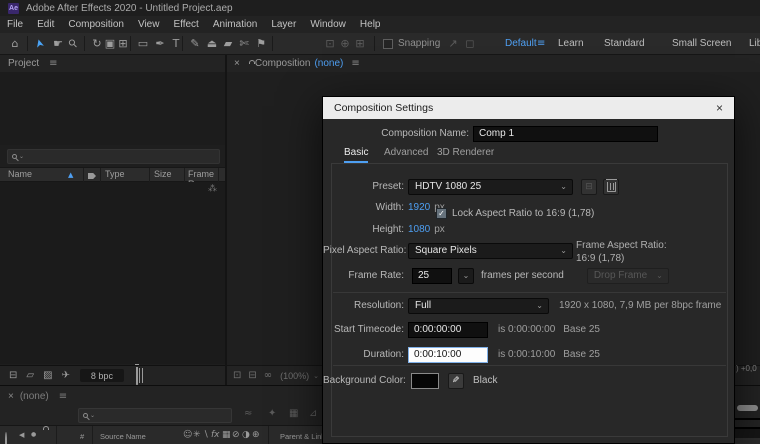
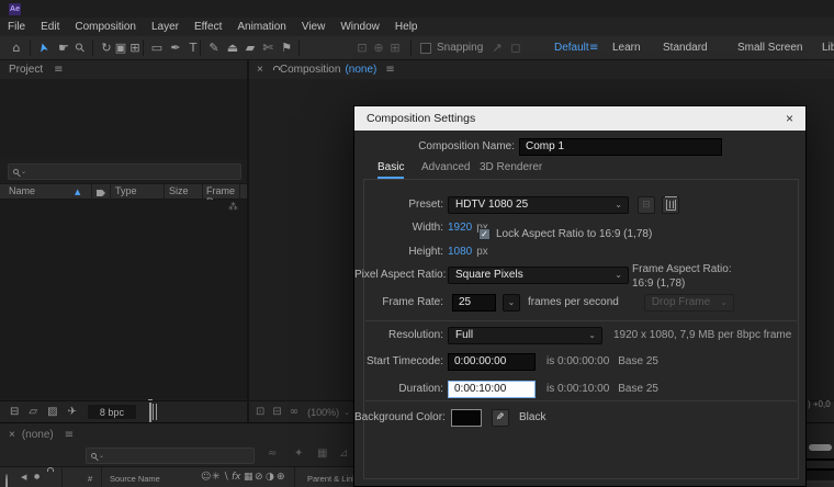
- Adobe After Effects 2020 - Untitled Project.aep
  File
  Edit
  Composition
- View
+ Layer
  Effect
  Animation
- Layer
+ View
  Window
  Help
  ⌂
  ☛
  ↻
  ▣
  ⊞
  ▭
  ✒
  T
  ✎
  ⏏
  ▰
  ✄
  ⚑
  ⊡
  ⊕
  ⊞
  Snapping
  ↗
  ◻
  Default
  ≡
  Learn
  Standard
  Small Screen
  Project
  ≡
  Name
  ▲
  Type
  Size
  ⁂
  ⊟
  ▱
  ▨
  ✈
  8 bpc
  ×
  Composition
  (none)
  ≡
  ⊡
  ⊟
  ∞
  (100%)
  ⌄
  ×
  (none)
  ≡
  ≈
  ✦
  ▦
  ⊿
  ◀
  #
  Source Name
  ☺
  ✳
  ∖
  fx
  ▦
  ⊘
  ◑
  ⊕
  Parent & Lin
  ) +0,0
  Composition Settings
  ×
  Composition Name:
  Comp 1
  Basic
  Advanced
  3D Renderer
  Preset:
  HDTV 1080 25
  ⌄
  ⊟
  Width:
  1920
  ✓
  Lock Aspect Ratio to 16:9 (1,78)
  Height:
  1080
  px
  Pixel Aspect Ratio:
  Square Pixels
  ⌄
  Frame Aspect Ratio:
  16:9 (1,78)
  Frame Rate:
  25
  ⌄
  frames per second
  Drop Frame
  ⌄
  Resolution:
  Full
  ⌄
  1920 x 1080, 7,9 MB per 8bpc frame
  Start Timecode:
  0:00:00:00
  is 0:00:00:00
  Base 25
  Duration:
  0:00:10:00
  is 0:00:10:00
  Base 25
  Background Color:
  Black
